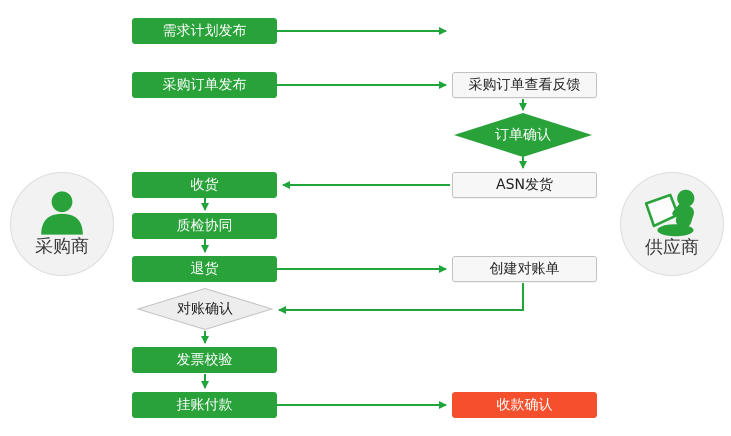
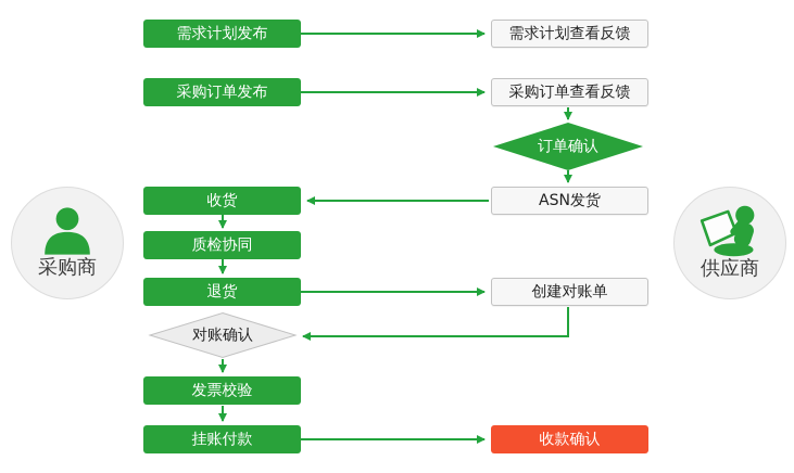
  需求计划发布
  采购订单发布
  收货
  质检协同
  退货
  发票校验
  挂账付款
+ 需求计划查看反馈
  采购订单查看反馈
  ASN发货
  创建对账单
  收款确认
  订单确认
  对账确认
  采购商
  供应商
